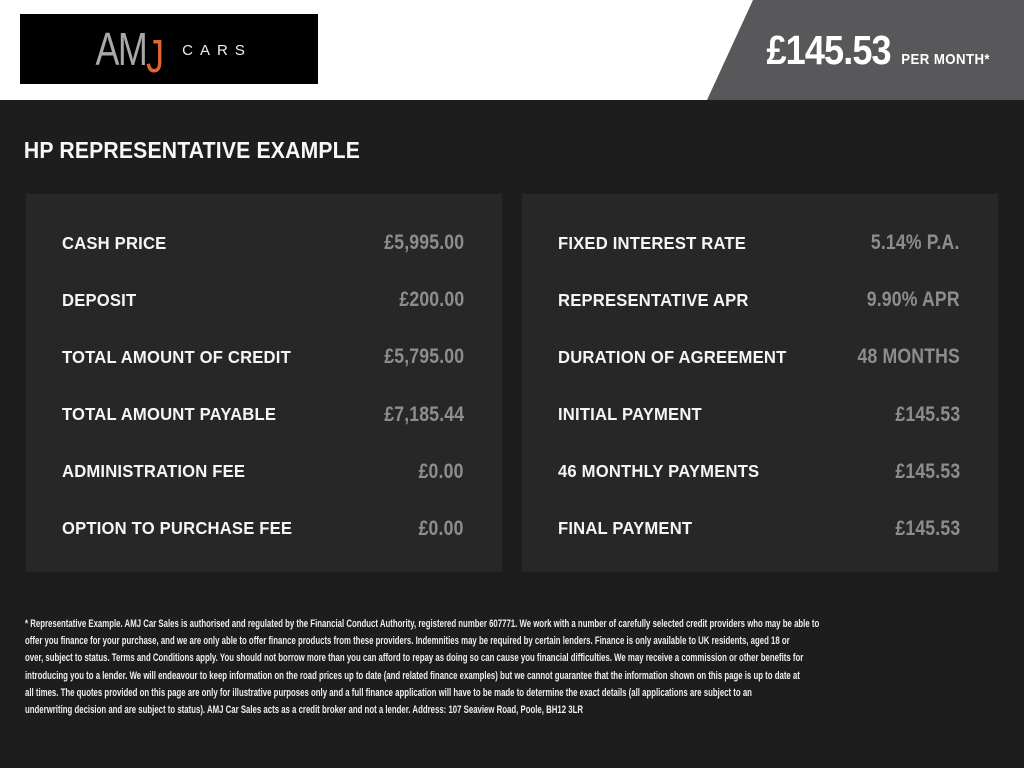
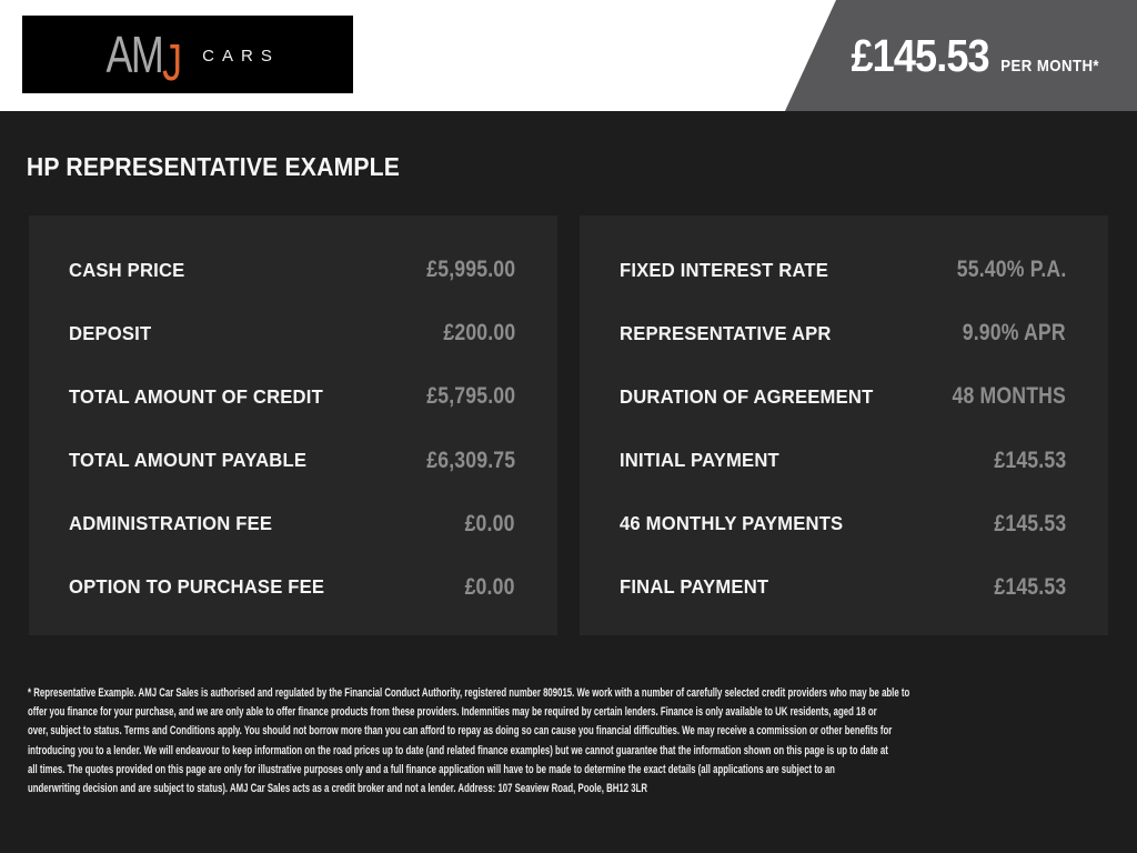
  AMJ
  CARS
  £145.53
  PER MONTH*
  HP REPRESENTATIVE EXAMPLE
  CASH PRICE
  £5,995.00
  DEPOSIT
  £200.00
  TOTAL AMOUNT OF CREDIT
  £5,795.00
  TOTAL AMOUNT PAYABLE
- £7,185.44
+ £6,309.75
  ADMINISTRATION FEE
  £0.00
  OPTION TO PURCHASE FEE
  £0.00
  FIXED INTEREST RATE
- 5.14% P.A.
+ 55.40% P.A.
  REPRESENTATIVE APR
  9.90% APR
  DURATION OF AGREEMENT
  48 MONTHS
  INITIAL PAYMENT
  £145.53
  46 MONTHLY PAYMENTS
  £145.53
  FINAL PAYMENT
  £145.53
- * Representative Example. AMJ Car Sales is authorised and regulated by the Financial Conduct Authority, registered number 607771. We work with a number of carefully selected credit providers who may be able to
+ * Representative Example. AMJ Car Sales is authorised and regulated by the Financial Conduct Authority, registered number 809015. We work with a number of carefully selected credit providers who may be able to
  offer you finance for your purchase, and we are only able to offer finance products from these providers. Indemnities may be required by certain lenders. Finance is only available to UK residents, aged 18 or
  over, subject to status. Terms and Conditions apply. You should not borrow more than you can afford to repay as doing so can cause you financial difficulties. We may receive a commission or other benefits for
  introducing you to a lender. We will endeavour to keep information on the road prices up to date (and related finance examples) but we cannot guarantee that the information shown on this page is up to date at
  all times. The quotes provided on this page are only for illustrative purposes only and a full finance application will have to be made to determine the exact details (all applications are subject to an
  underwriting decision and are subject to status). AMJ Car Sales acts as a credit broker and not a lender. Address: 107 Seaview Road, Poole, BH12 3LR
